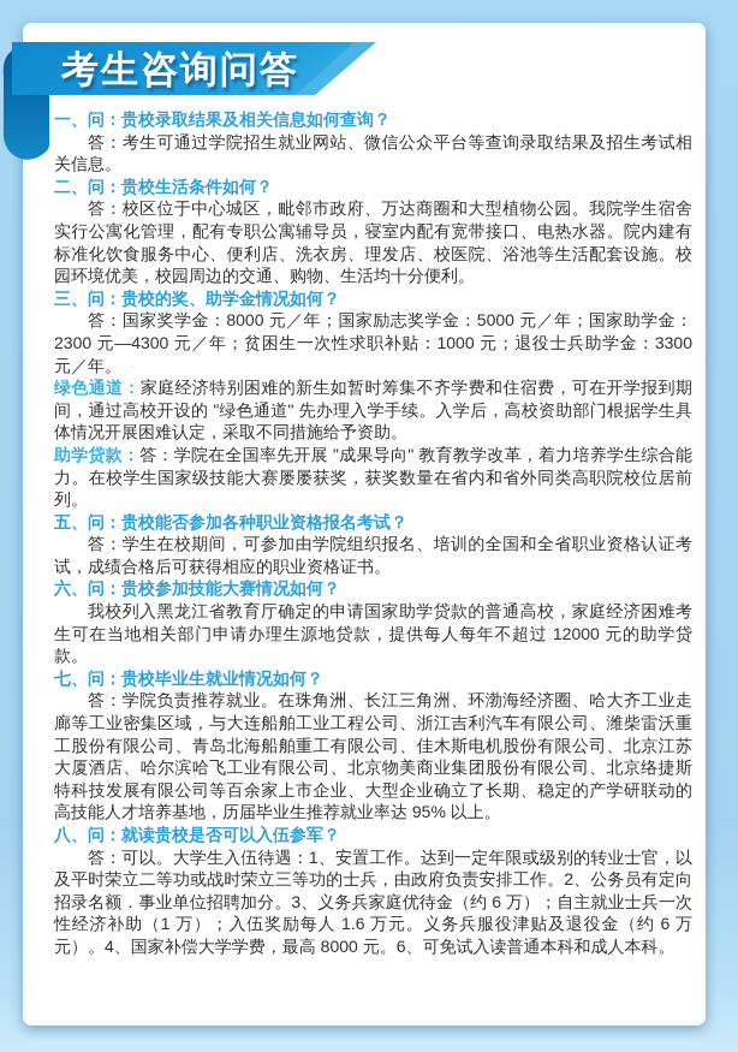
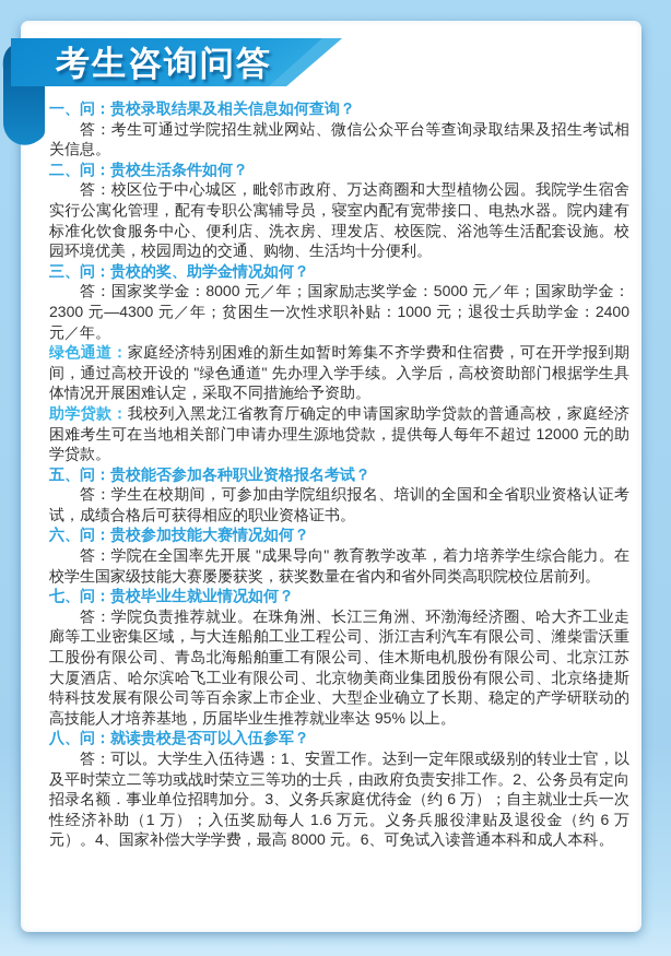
  考生咨询问答
  一、问：贵校录取结果及相关信息如何查询？
  答：考生可通过学院招生就业网站、微信公众平台等查询录取结果及招生考试相关信息。
  二、问：贵校生活条件如何？
  答：校区位于中心城区，毗邻市政府、万达商圈和大型植物公园。我院学生宿舍实行公寓化管理，配有专职公寓辅导员，寝室内配有宽带接口、电热水器。院内建有标准化饮食服务中心、便利店、洗衣房、理发店、校医院、浴池等生活配套设施。校园环境优美，校园周边的交通、购物、生活均十分便利。
  三、问：贵校的奖、助学金情况如何？
- 答：国家奖学金：8000 元／年；国家励志奖学金：5000 元／年；国家助学金：2300 元—4300 元／年；贫困生一次性求职补贴：1000 元；退役士兵助学金：3300 元／年。
+ 答：国家奖学金：8000 元／年；国家励志奖学金：5000 元／年；国家助学金：2300 元—4300 元／年；贫困生一次性求职补贴：1000 元；退役士兵助学金：2400 元／年。
  绿色通道：家庭经济特别困难的新生如暂时筹集不齐学费和住宿费，可在开学报到期间，通过高校开设的 "绿色通道" 先办理入学手续。入学后，高校资助部门根据学生具体情况开展困难认定，采取不同措施给予资助。
- 助学贷款：答：学院在全国率先开展 "成果导向" 教育教学改革，着力培养学生综合能力。在校学生国家级技能大赛屡屡获奖，获奖数量在省内和省外同类高职院校位居前列。
+ 助学贷款：我校列入黑龙江省教育厅确定的申请国家助学贷款的普通高校，家庭经济困难考生可在当地相关部门申请办理生源地贷款，提供每人每年不超过 12000 元的助学贷款。
  五、问：贵校能否参加各种职业资格报名考试？
  答：学生在校期间，可参加由学院组织报名、培训的全国和全省职业资格认证考试，成绩合格后可获得相应的职业资格证书。
  六、问：贵校参加技能大赛情况如何？
- 我校列入黑龙江省教育厅确定的申请国家助学贷款的普通高校，家庭经济困难考生可在当地相关部门申请办理生源地贷款，提供每人每年不超过 12000 元的助学贷款。
+ 答：学院在全国率先开展 "成果导向" 教育教学改革，着力培养学生综合能力。在校学生国家级技能大赛屡屡获奖，获奖数量在省内和省外同类高职院校位居前列。
  七、问：贵校毕业生就业情况如何？
  答：学院负责推荐就业。在珠角洲、长江三角洲、环渤海经济圈、哈大齐工业走廊等工业密集区域，与大连船舶工业工程公司、浙江吉利汽车有限公司、潍柴雷沃重工股份有限公司、青岛北海船舶重工有限公司、佳木斯电机股份有限公司、北京江苏大厦酒店、哈尔滨哈飞工业有限公司、北京物美商业集团股份有限公司、北京络捷斯特科技发展有限公司等百余家上市企业、大型企业确立了长期、稳定的产学研联动的高技能人才培养基地，历届毕业生推荐就业率达 95% 以上。
  八、问：就读贵校是否可以入伍参军？
  答：可以。大学生入伍待遇：1、安置工作。达到一定年限或级别的转业士官，以及平时荣立二等功或战时荣立三等功的士兵，由政府负责安排工作。2、公务员有定向招录名额．事业单位招聘加分。3、义务兵家庭优待金（约 6 万）；自主就业士兵一次性经济补助（1 万）；入伍奖励每人 1.6 万元。义务兵服役津贴及退役金（约 6 万元）。4、国家补偿大学学费，最高 8000 元。6、可免试入读普通本科和成人本科。
